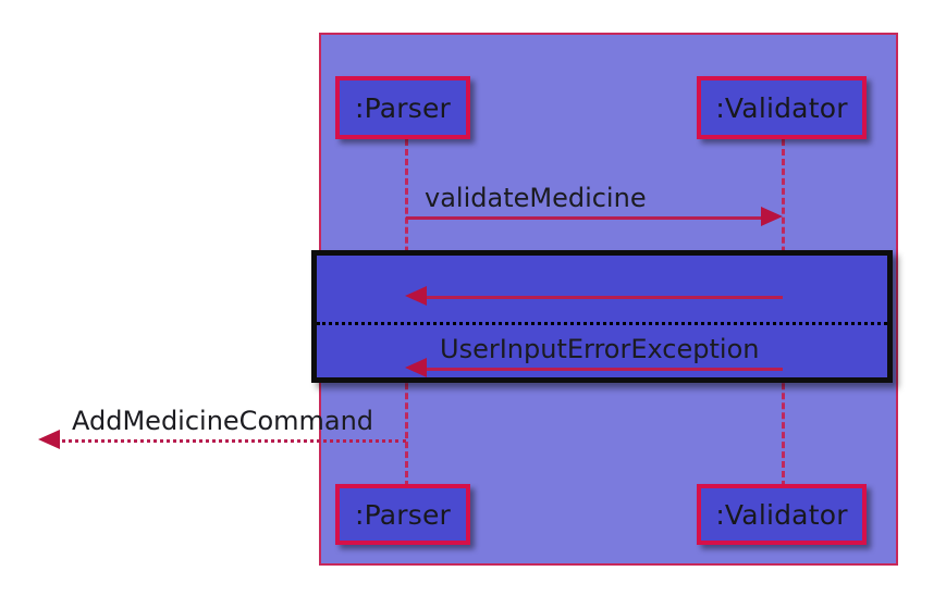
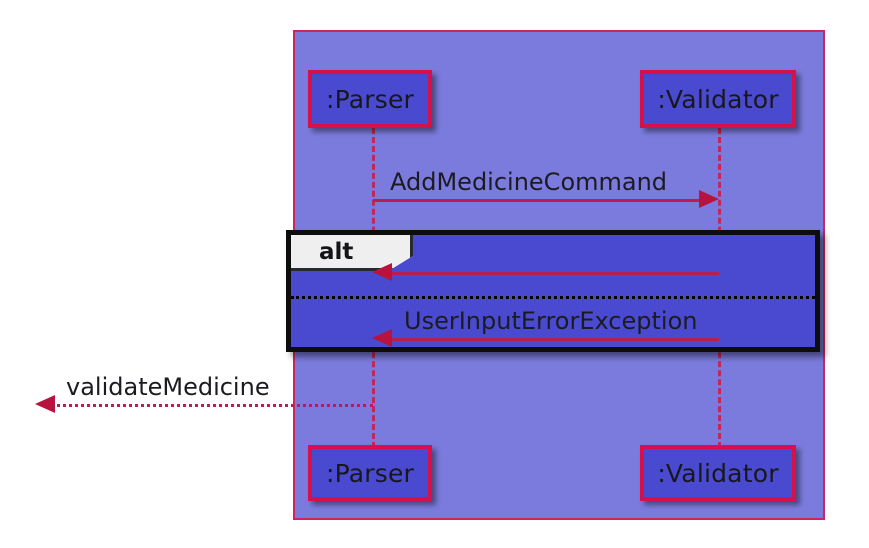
  :Parser
  :Validator
- validateMedicine
+ AddMedicineCommand
+ alt
  UserInputErrorException
- AddMedicineCommand
+ validateMedicine
  :Parser
  :Validator
